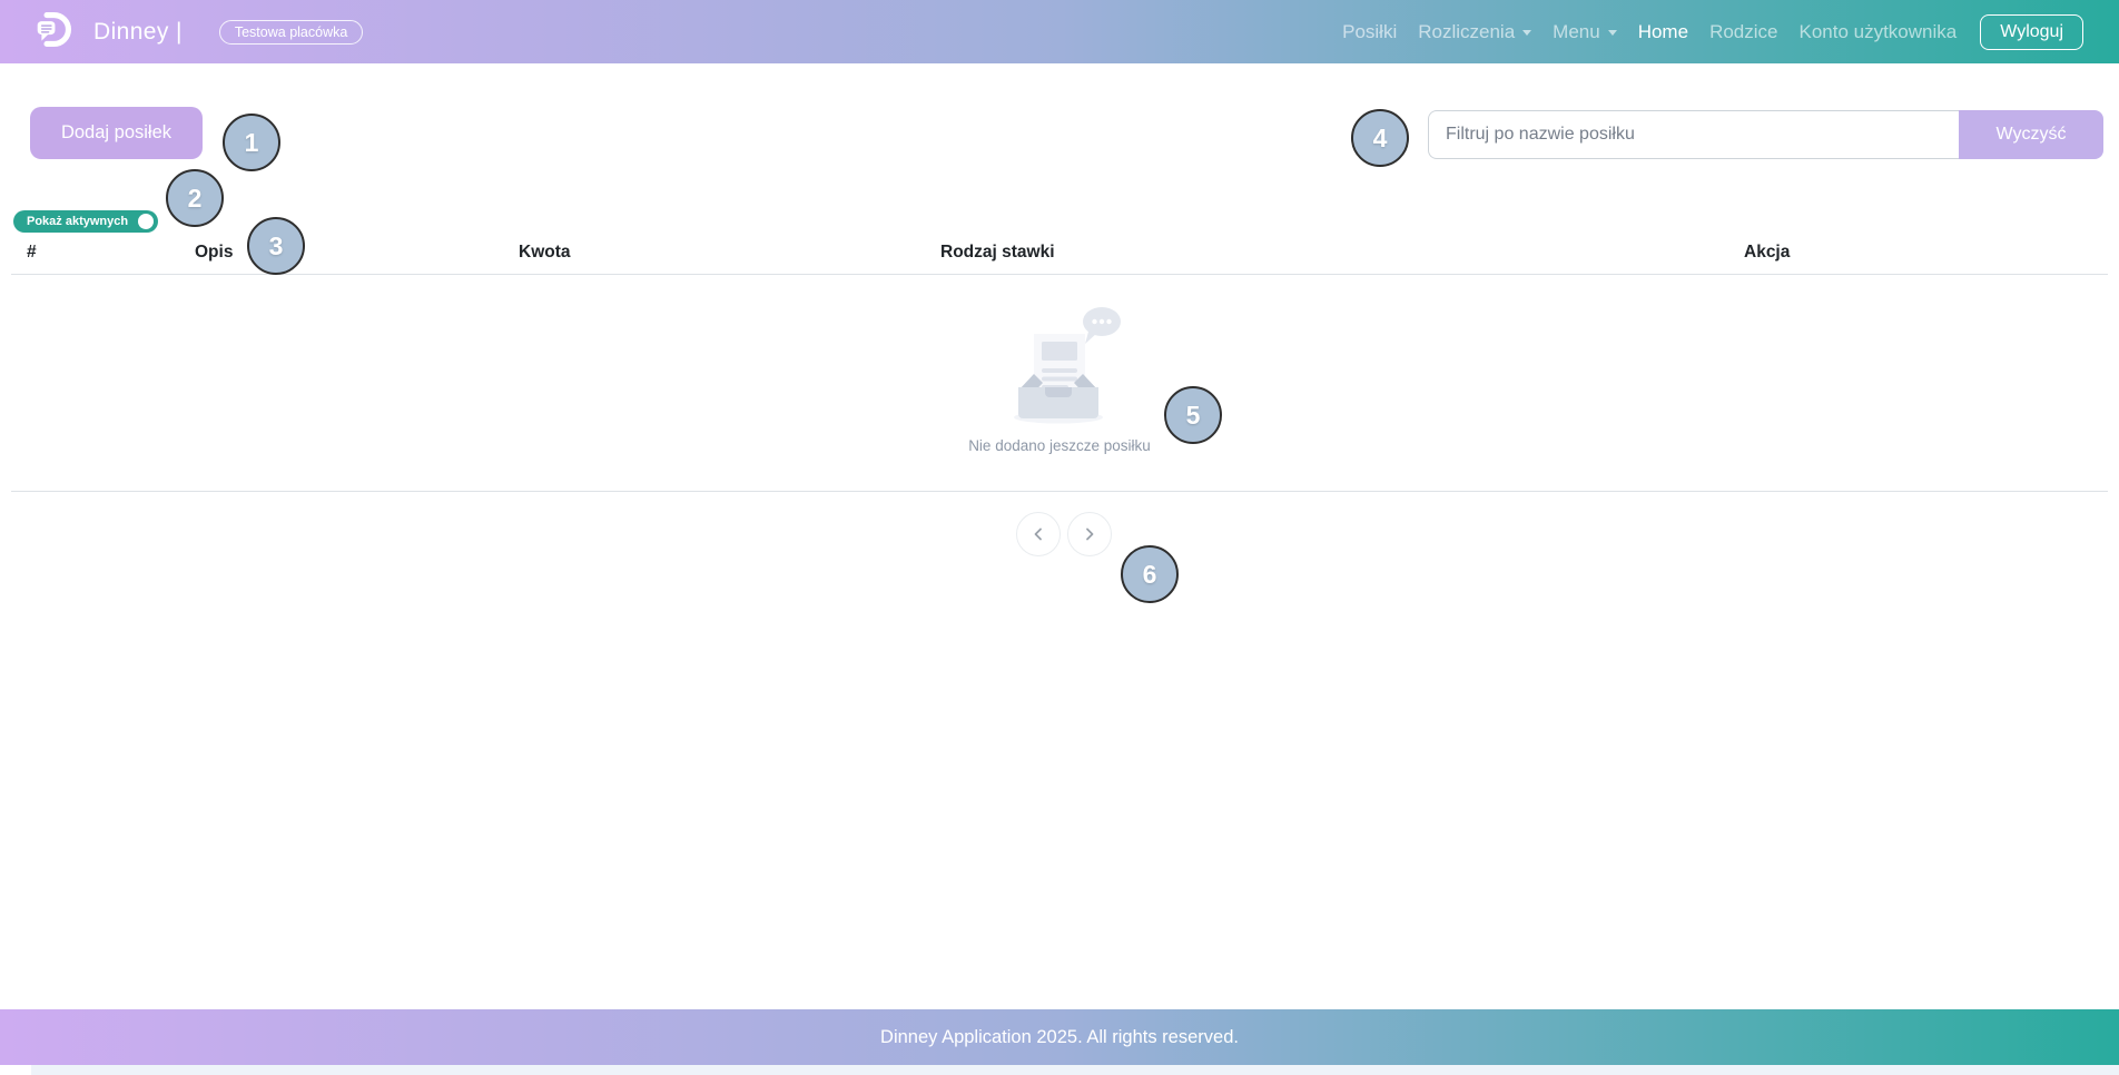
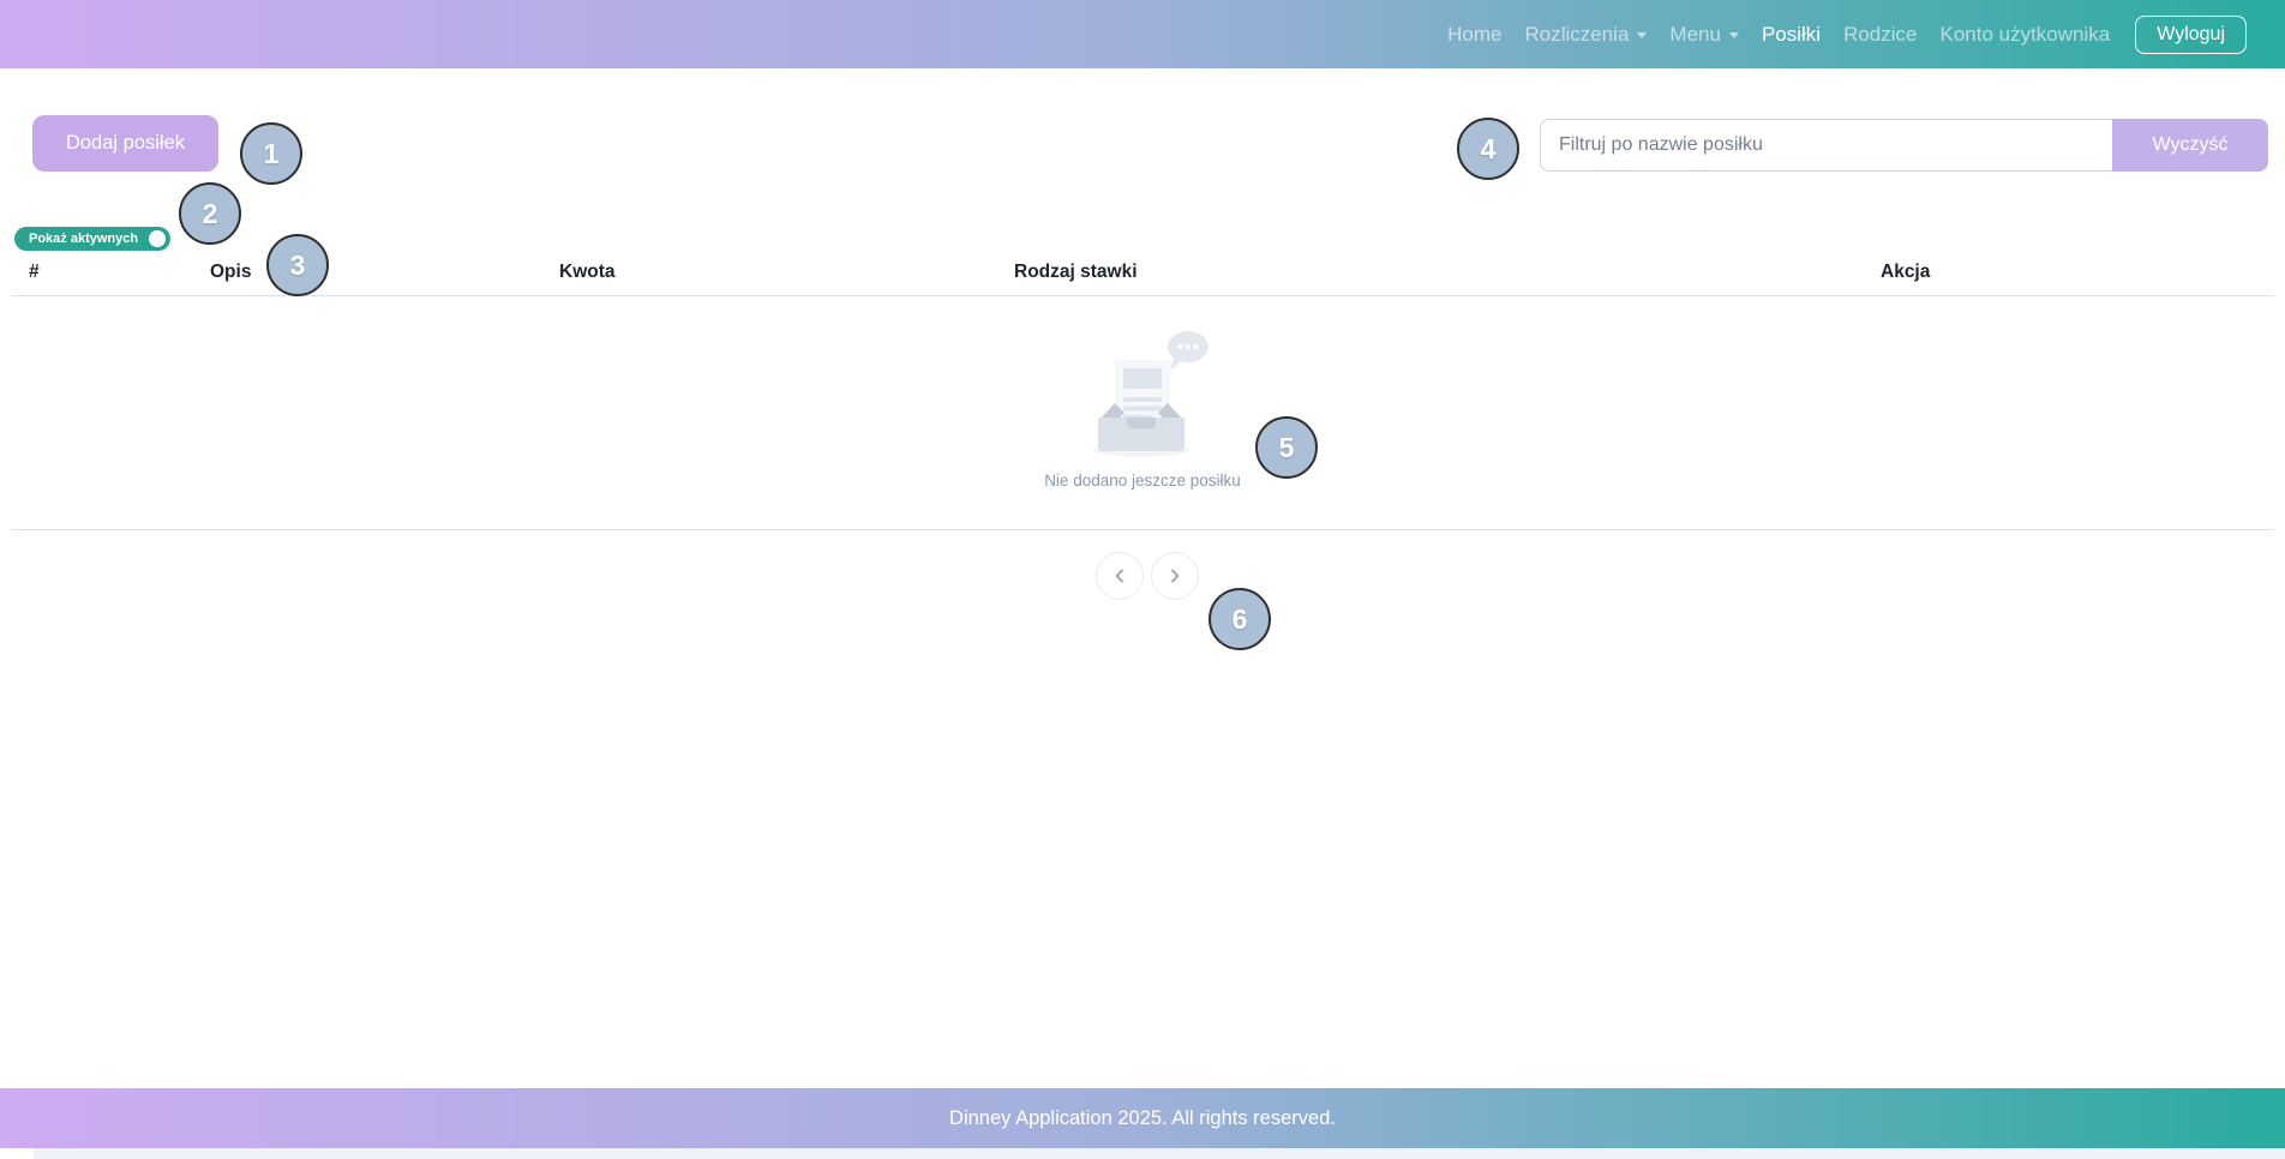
- Dinney |
- Testowa placówka
- Posiłki
+ Home
  Rozliczenia
  Menu
- Home
+ Posiłki
  Rodzice
  Konto użytkownika
  Wyloguj
  Dodaj posiłek
  Filtruj po nazwie posiłku
  Wyczyść
  Pokaż aktywnych
  #
  Opis
  Kwota
  Rodzaj stawki
  Akcja
  Nie dodano jeszcze posiłku
  1
  2
  3
  4
  5
  6
  Dinney Application 2025. All rights reserved.
